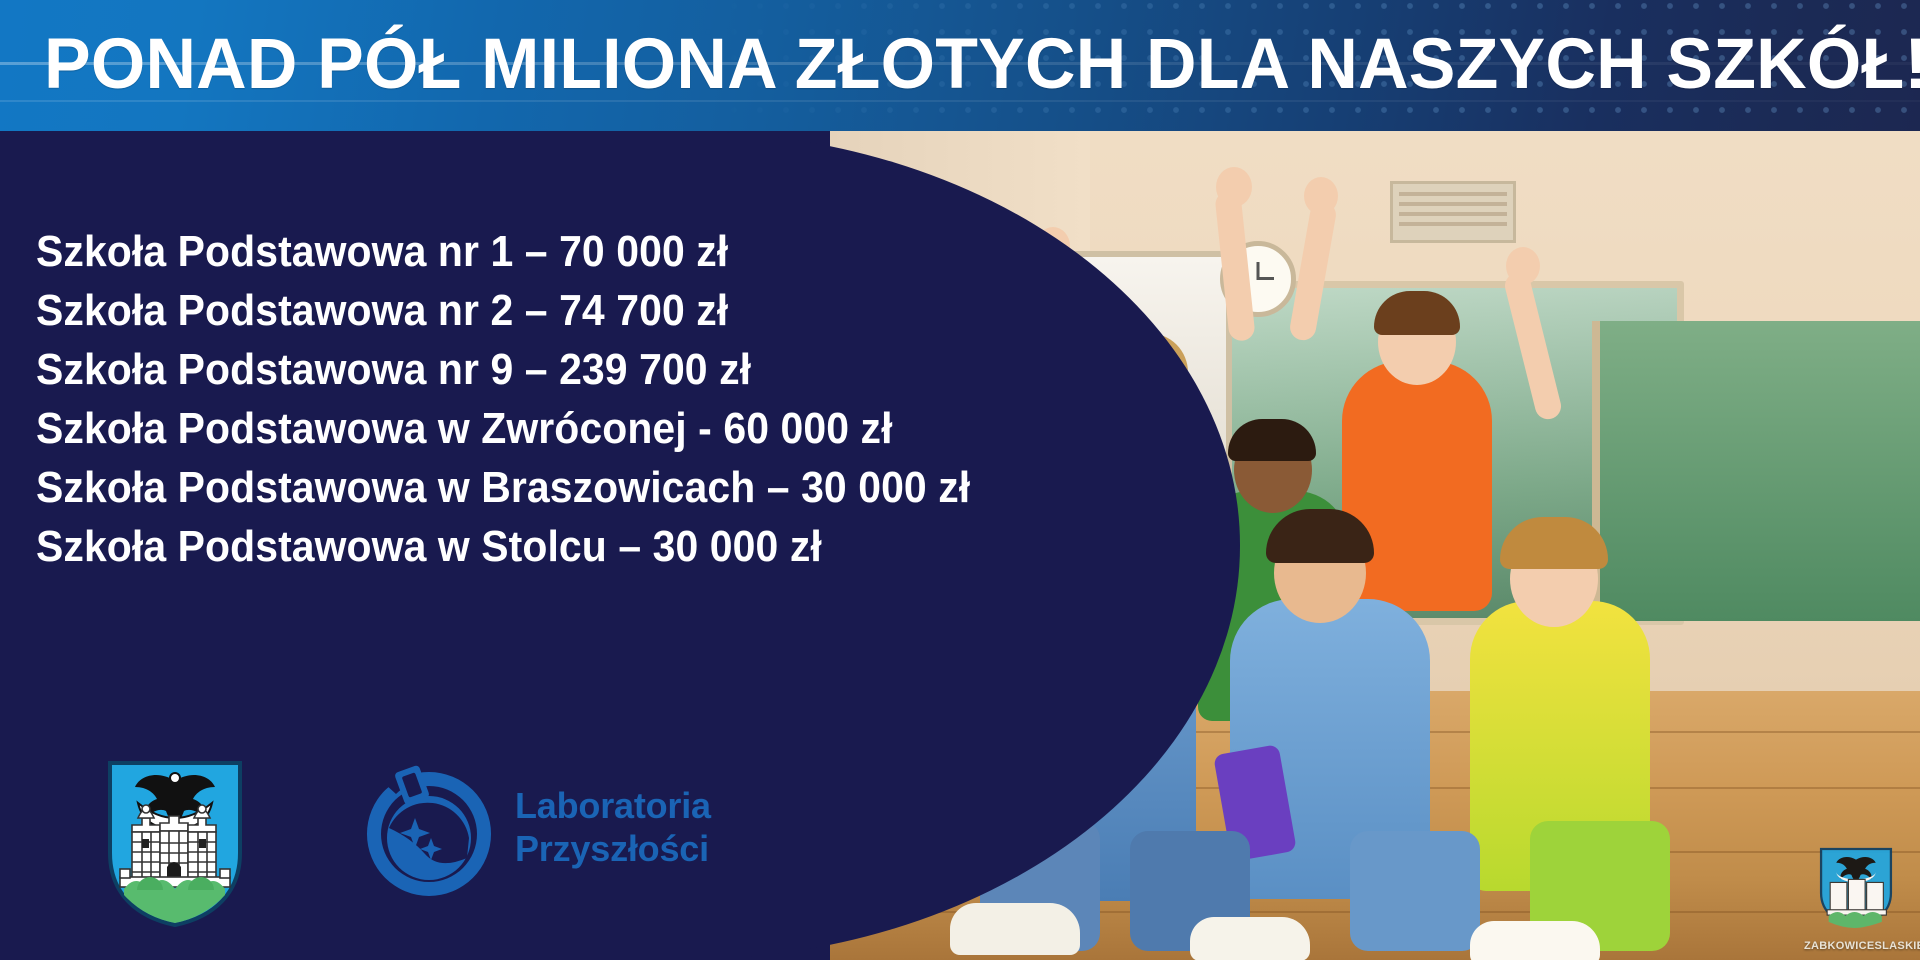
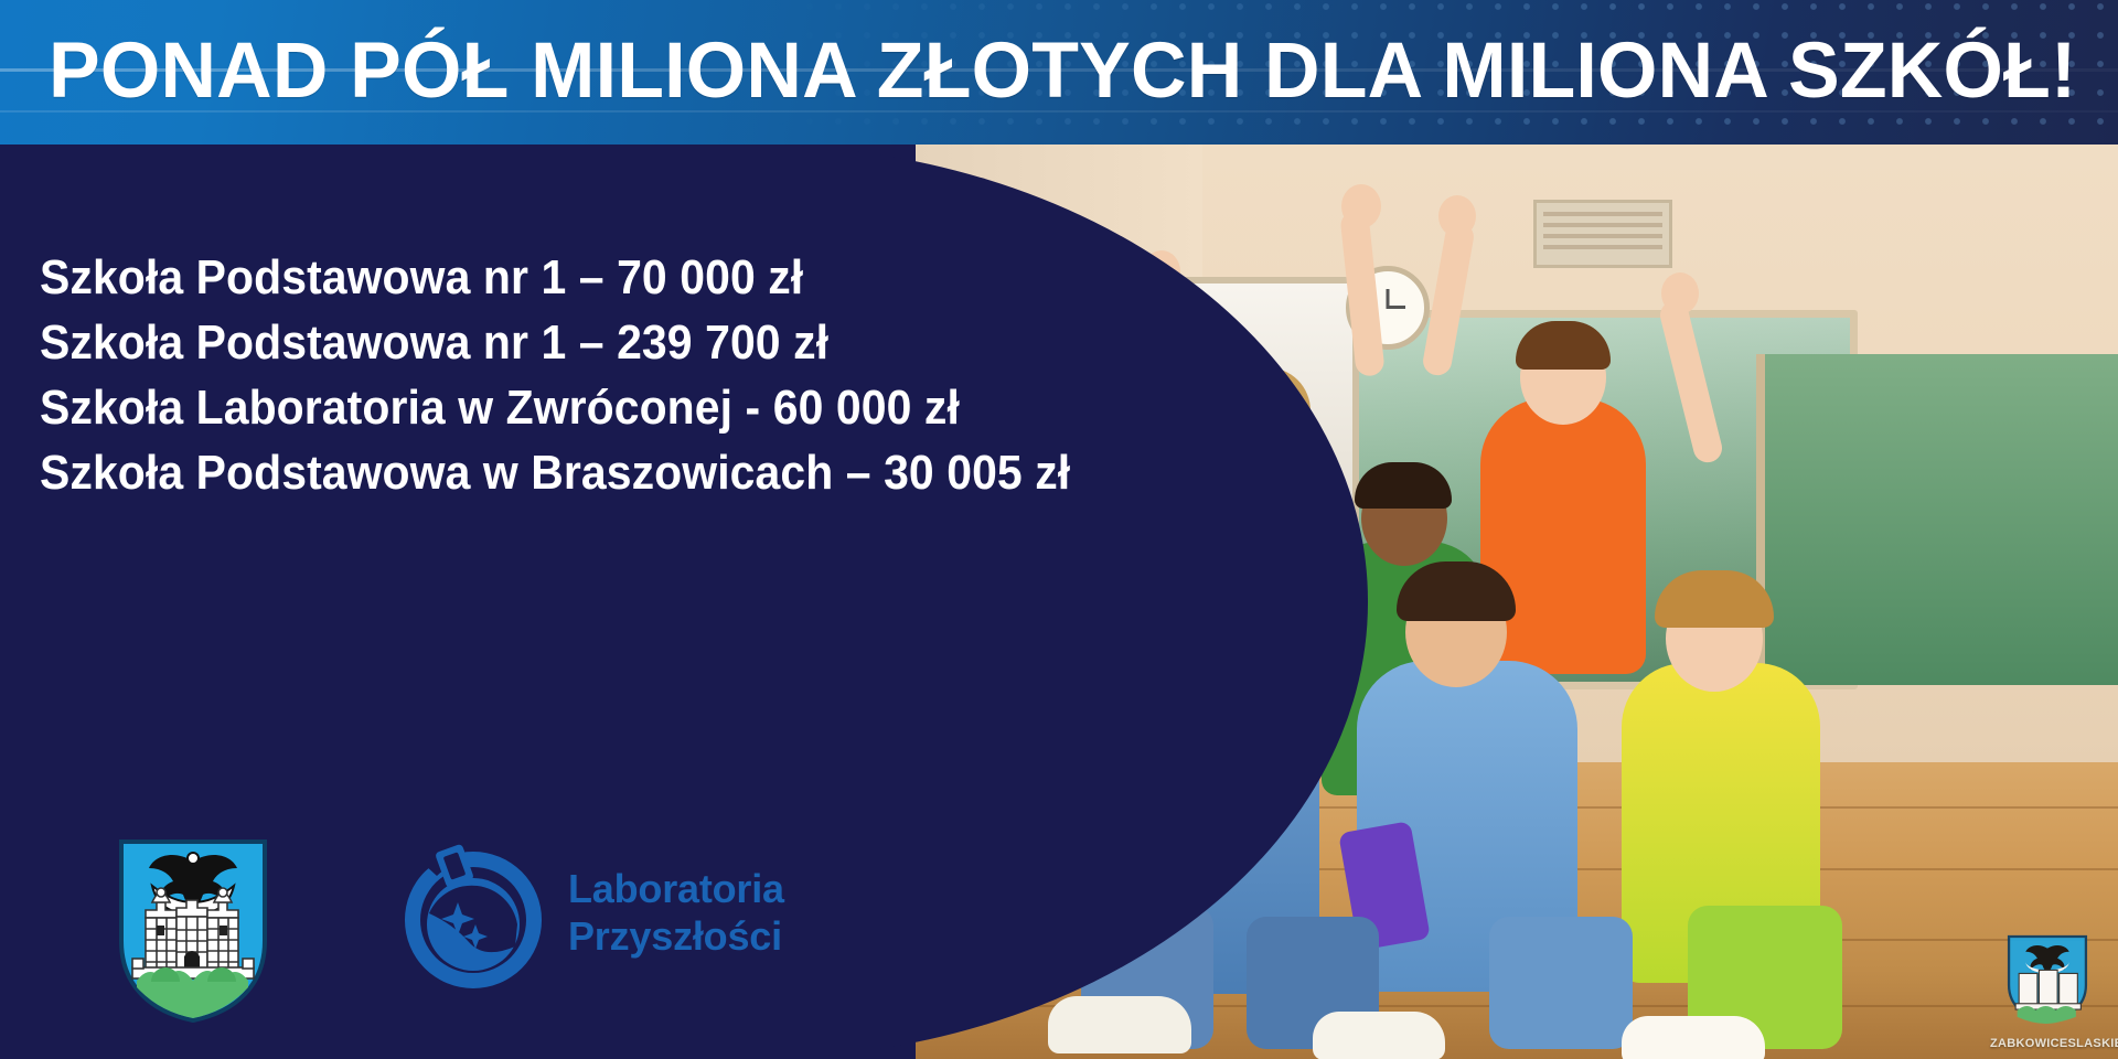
  ZABKOWICESLASKI
  Szkoła Podstawowa nr 1 – 70 000 zł
- Szkoła Podstawowa nr 2 – 74 700 zł
- Szkoła Podstawowa nr 9 – 239 700 zł
+ Szkoła Podstawowa nr 1 – 239 700 zł
- Szkoła Podstawowa w Zwróconej - 60 000 zł
+ Szkoła Laboratoria w Zwróconej - 60 000 zł
- Szkoła Podstawowa w Braszowicach – 30 000 zł
+ Szkoła Podstawowa w Braszowicach – 30 005 zł
- Szkoła Podstawowa w Stolcu – 30 000 zł
  Laboratoria
  Przyszłości
- PONAD PÓŁ MILIONA ZŁOTYCH DLA NASZYCH SZKÓŁ!
+ PONAD PÓŁ MILIONA ZŁOTYCH DLA MILIONA SZKÓŁ!
